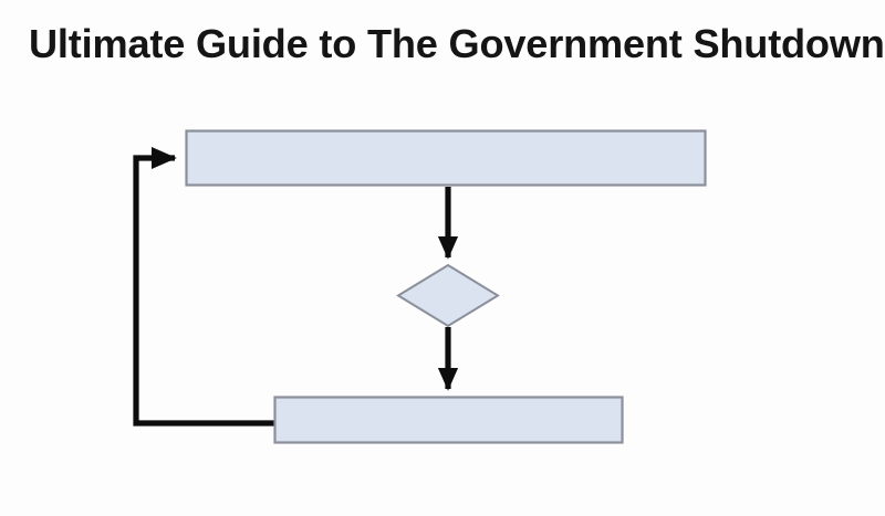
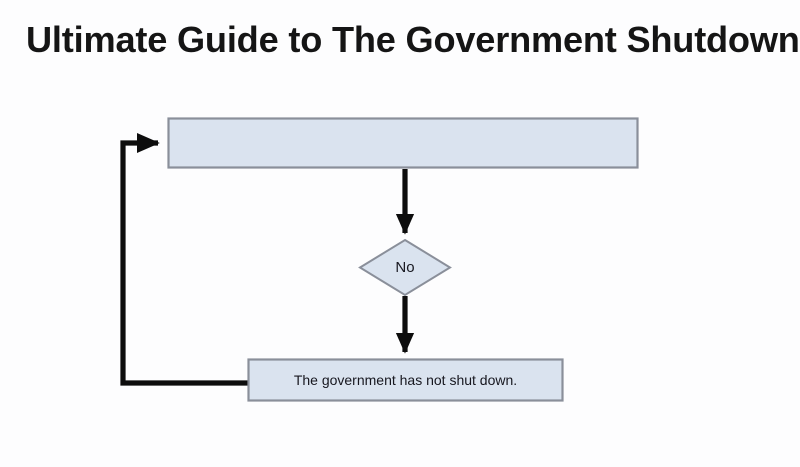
  Ultimate Guide to The Government Shutdow
+ No
+ The government has not shut down.
